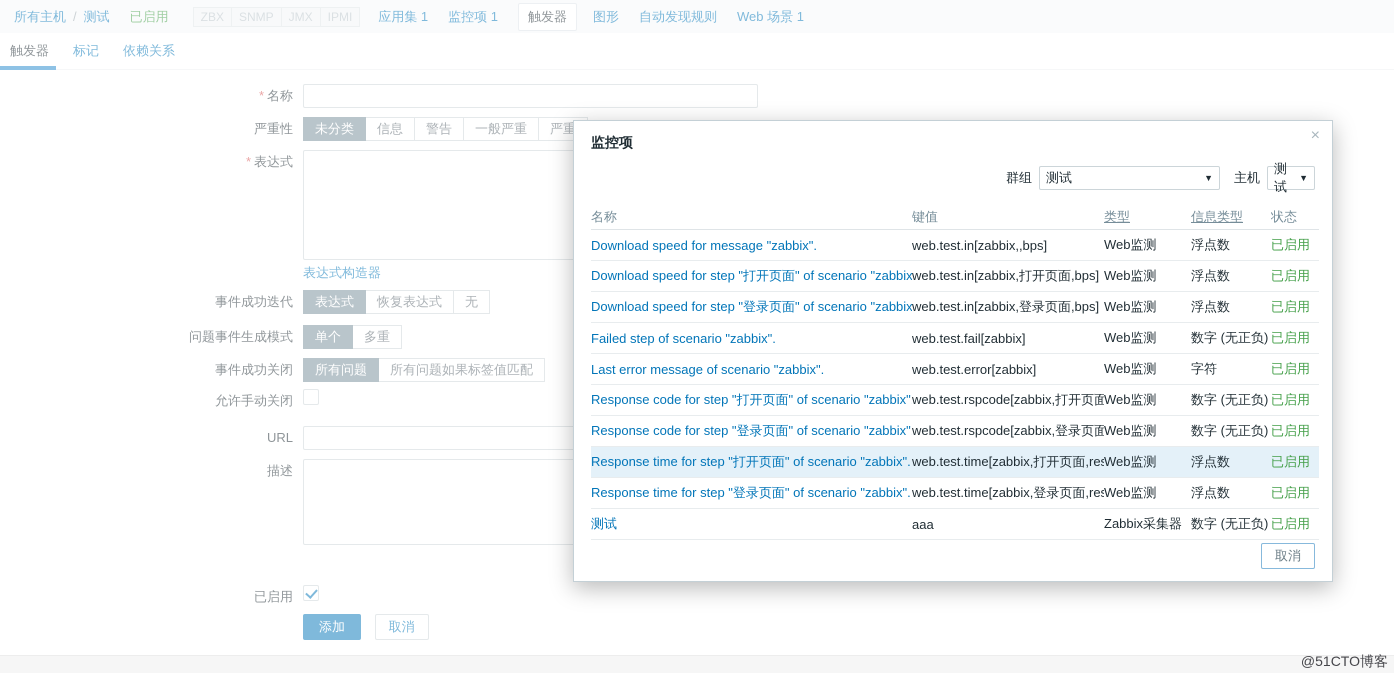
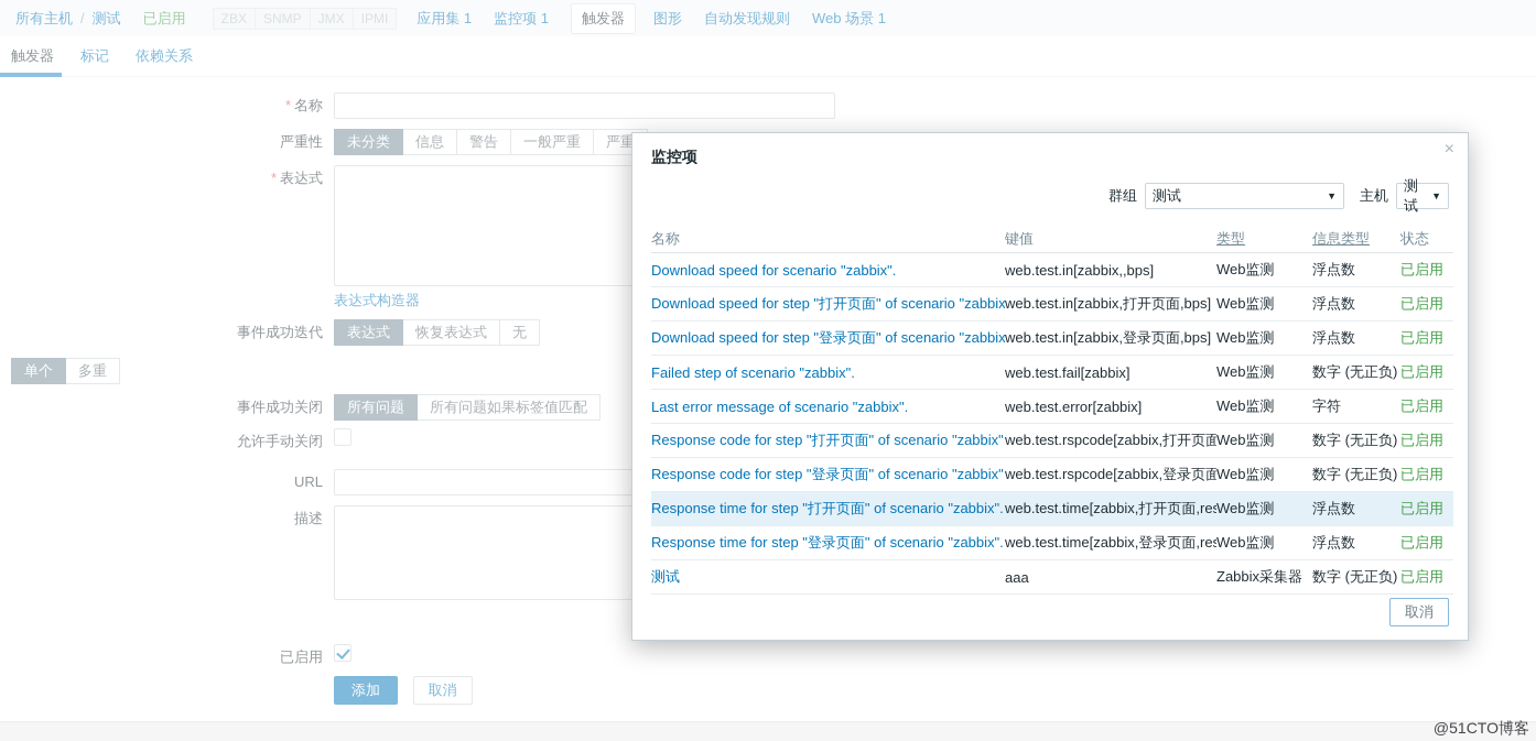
  所有主机
  /
  测试
  已启用
  ZBX
  SNMP
  JMX
  IPMI
  应用集 1
  监控项 1
  触发器
  图形
  自动发现规则
  Web 场景 1
  触发器
  标记
  依赖关系
  * 名称
  严重性
  未分类
  信息
  警告
  一般严重
  严重
  * 表达式
  表达式构造器
  事件成功迭代
  表达式
  恢复表达式
  无
- 问题事件生成模式
  单个
  多重
  事件成功关闭
  所有问题
  所有问题如果标签值匹配
  允许手动关闭
  URL
  描述
  已启用
  添加 取消
  监控项
  ×
  群组
  测试
  ▼
  主机
  测试
  ▼
  名称
  键值
  类型
  信息类型
  状态
- Download speed for message "zabbix".
+ Download speed for scenario "zabbix".
  web.test.in[zabbix,,bps]
  Web监测
  浮点数
  已启用
  Download speed for step "打开页面" of scenario "zabbix
  web.test.in[zabbix,打开页面,bps]
  Web监测
  浮点数
  已启用
  Download speed for step "登录页面" of scenario "zabbix
  web.test.in[zabbix,登录页面,bps]
  Web监测
  浮点数
  已启用
  Failed step of scenario "zabbix".
  web.test.fail[zabbix]
  Web监测
  数字 (无正负)
  已启用
  Last error message of scenario "zabbix".
  web.test.error[zabbix]
  Web监测
  字符
  已启用
  Response code for step "打开页面" of scenario "zabbix"
  web.test.rspcode[zabbix,打开页面
  Web监测
  数字 (无正负)
  已启用
  Response code for step "登录页面" of scenario "zabbix"
  web.test.rspcode[zabbix,登录页面
  Web监测
  数字 (无正负)
  已启用
  Response time for step "打开页面" of scenario "zabbix".
  web.test.time[zabbix,打开页面,res
  Web监测
  浮点数
  已启用
  Response time for step "登录页面" of scenario "zabbix".
  web.test.time[zabbix,登录页面,res
  Web监测
  浮点数
  已启用
  测试
  aaa
  Zabbix采集器
  数字 (无正负)
  已启用
  取消
  @51CTO博客
